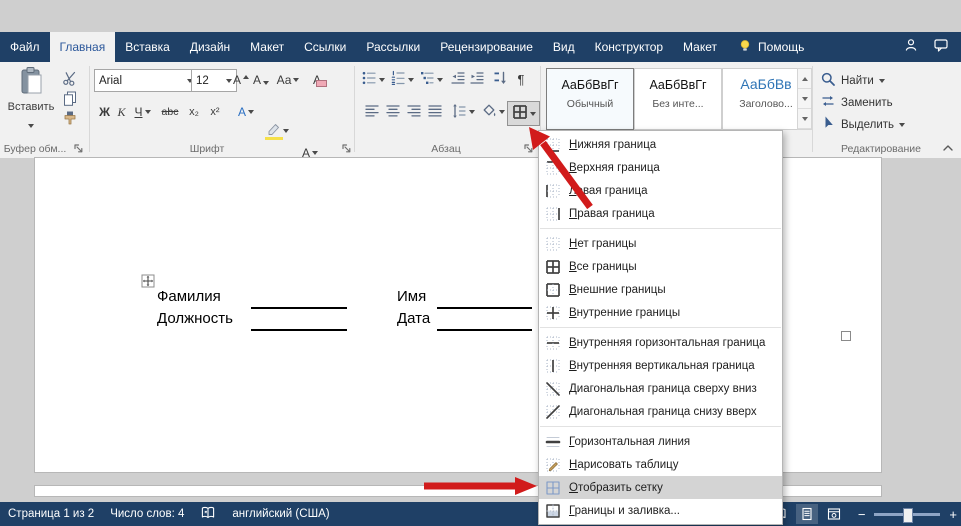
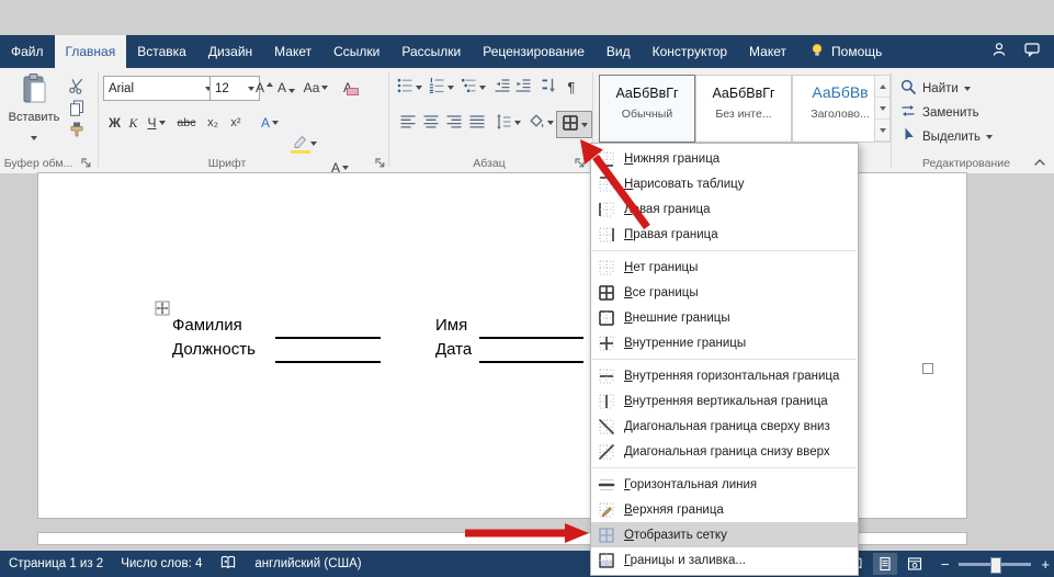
  Файл
  Главная
  Вставка
  Дизайн
  Макет
  Ссылки
  Рассылки
  Рецензирование
  Вид
  Конструктор
  Макет
  Помощь
  Вставить
  Буфер обм...
  Arial
  12
  А
  А
  Аа
  Ж
  К
  Ч
  abc
  х₂
  х²
  А
  А
  Шрифт
  ¶
  Абзац
  АаБбВвГг
  Обычный
  АаБбВвГг
  Без инте...
  АаБбВв
  Заголово...
  Найти
  Заменить
  Выделить
  Редактирование
  Фамилия
  Имя
  Должность
  Дата
  Страница 1 из 2
  Число слов: 4
  английский (США)
  −
  +
  Нижняя граница
- Верхняя граница
+ Нарисовать таблицу
  Лвая граница
  Правая граница
  Нет границы
  Все границы
  Внешние границы
  Внутренние границы
  Внутренняя горизонтальная граница
  Внутренняя вертикальная граница
  Диагональная граница сверху вниз
  Диагональная граница снизу вверх
  Горизонтальная линия
- Нарисовать таблицу
+ Верхняя граница
  Отобразить сетку
  Границы и заливка...
